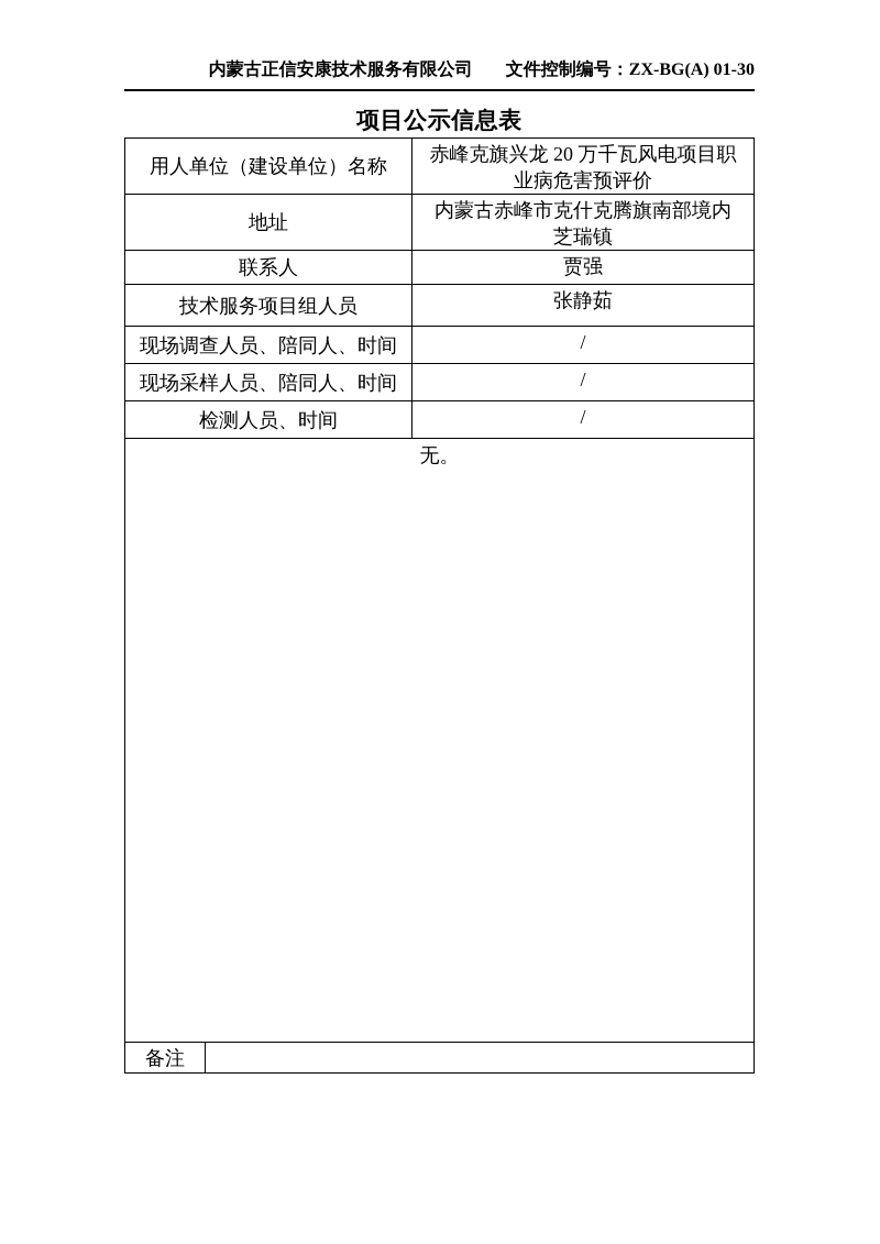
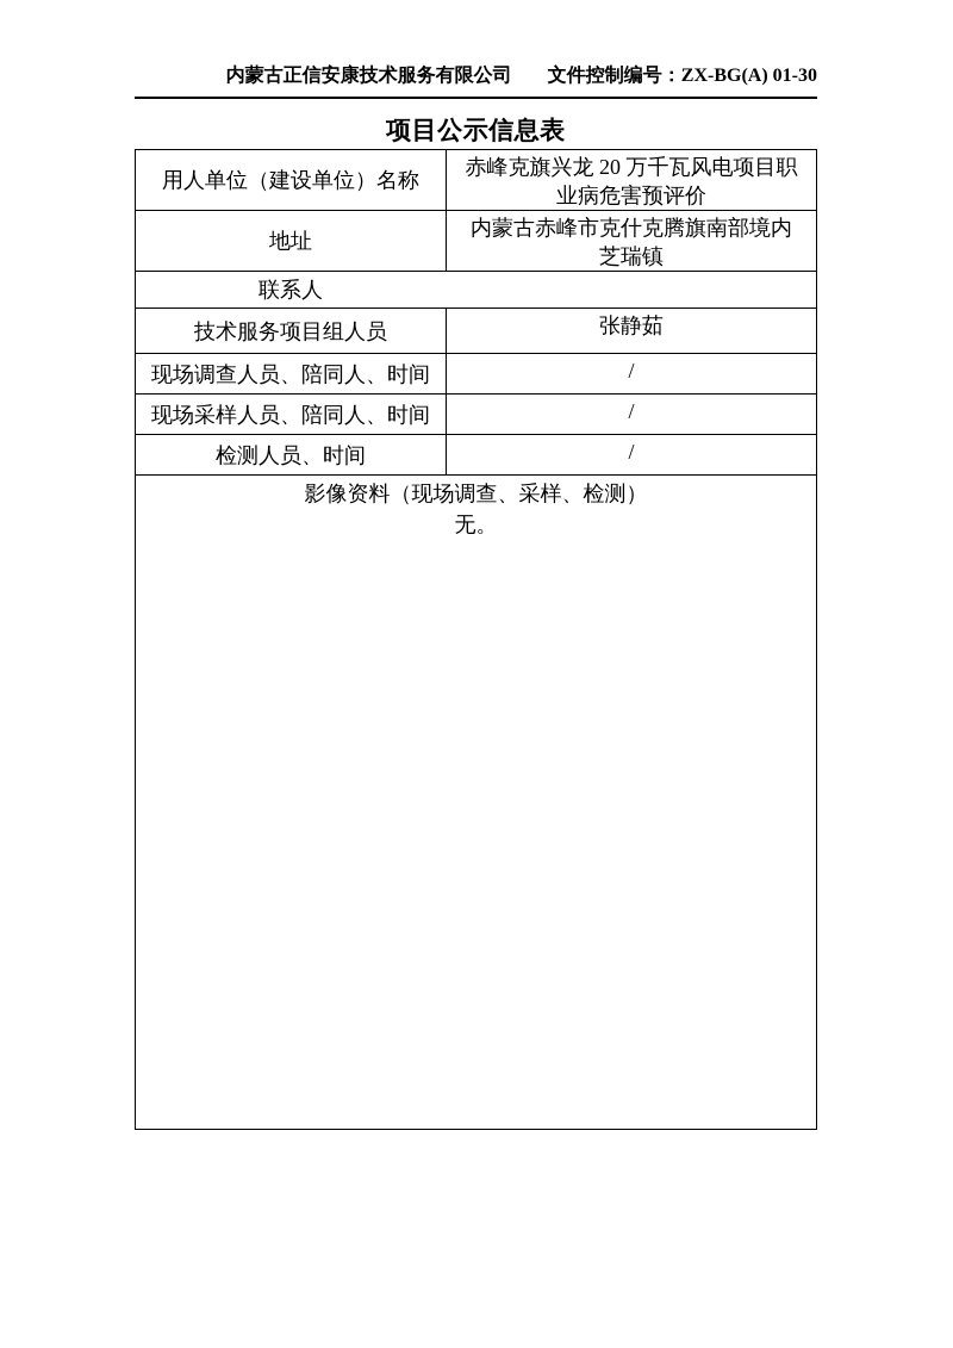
  内蒙古正信安康技术服务有限公司
  文件控制编号：ZX-BG(A) 01-30
  项目公示信息表
  用人单位（建设单位）名称
  赤峰克旗兴龙 20 万千瓦风电项目职业病危害预评价
  地址
  内蒙古赤峰市克什克腾旗南部境内芝瑞镇
  联系人
- 贾强
  技术服务项目组人员
  张静茹
  现场调查人员、陪同人、时间
  /
  现场采样人员、陪同人、时间
  /
  检测人员、时间
  /
+ 影像资料（现场调查、采样、检测）
  无。
- 备注
